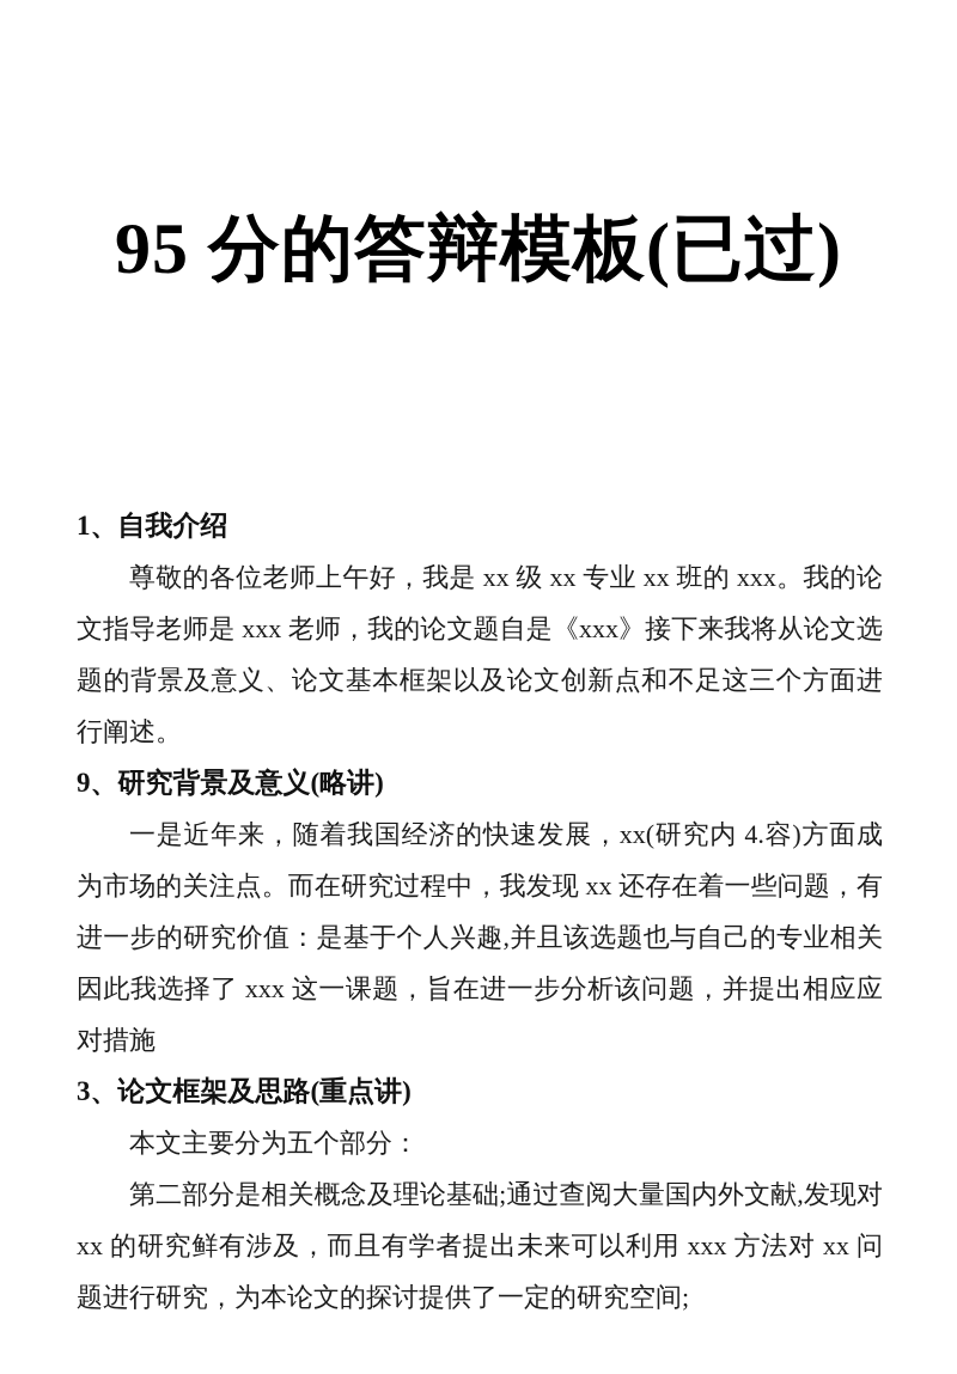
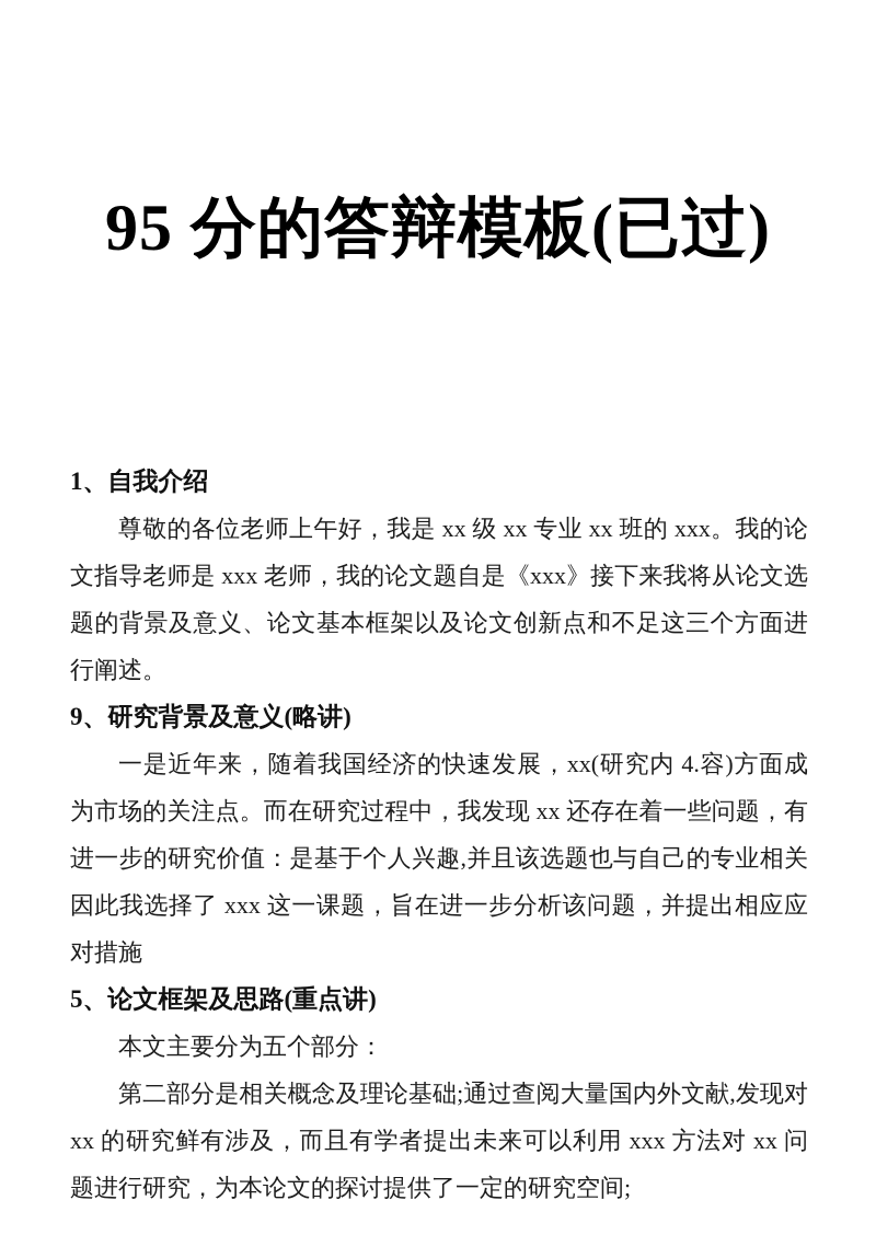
  95 分的答辩模板(已过)
  1、自我介绍
  尊敬的各位老师上午好，我是 xx 级 xx 专业 xx 班的 xxx。我的论文指导老师是 xxx 老师，我的论文题自是《xxx》接下来我将从论文选题的背景及意义、论文基本框架以及论文创新点和不足这三个方面进行阐述。
  9、研究背景及意义(略讲)
  一是近年来，随着我国经济的快速发展，xx(研究内 4.容)方面成为市场的关注点。而在研究过程中，我发现 xx 还存在着一些问题，有进一步的研究价值：是基于个人兴趣,并且该选题也与自己的专业相关因此我选择了 xxx 这一课题，旨在进一步分析该问题，并提出相应应对措施
- 3、论文框架及思路(重点讲)
+ 5、论文框架及思路(重点讲)
  本文主要分为五个部分：
  第二部分是相关概念及理论基础;通过查阅大量国内外文献,发现对 xx 的研究鲜有涉及，而且有学者提出未来可以利用 xxx 方法对 xx 问题进行研究，为本论文的探讨提供了一定的研究空间;
